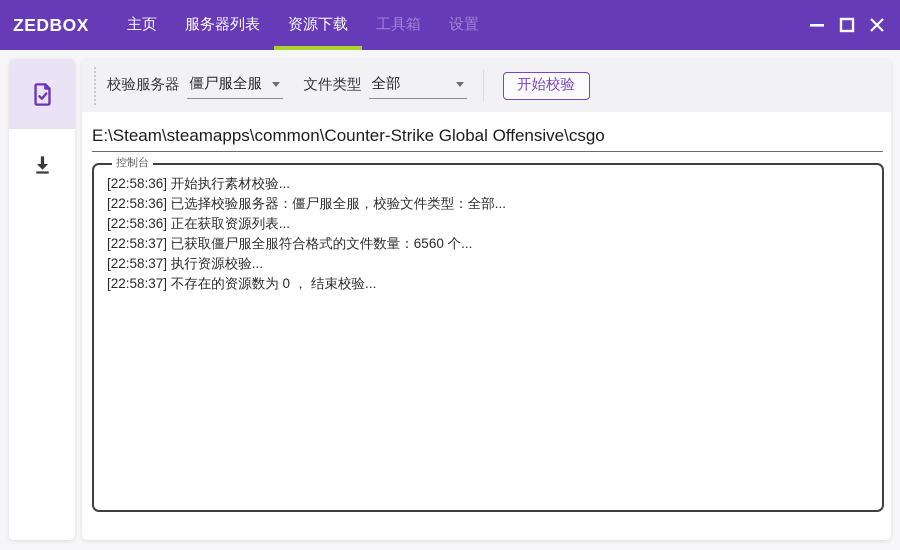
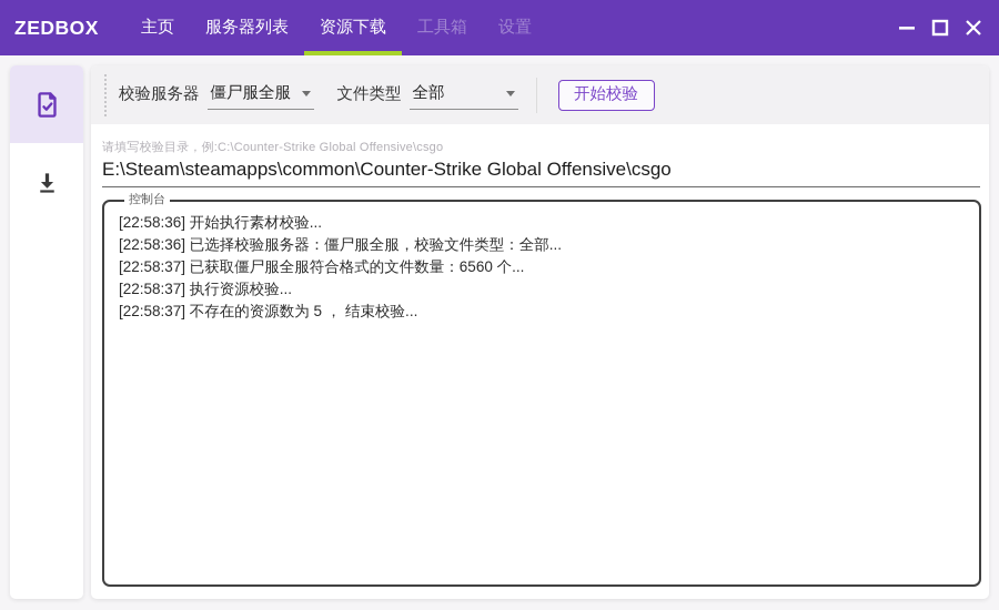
  ZEDBOX
  主页
  服务器列表
  资源下载
  工具箱
  设置
  校验服务器
  僵尸服全服
  文件类型
  全部
  开始校验
+ 请填写校验目录，例:C:\Counter-Strike Global Offensive\csgo
  E:\Steam\steamapps\common\Counter-Strike Global Offensive\csgo
  控制台
  [22:58:36] 开始执行素材校验...
  [22:58:36] 已选择校验服务器：僵尸服全服，校验文件类型：全部...
- [22:58:36] 正在获取资源列表...
  [22:58:37] 已获取僵尸服全服符合格式的文件数量：6560 个...
  [22:58:37] 执行资源校验...
- [22:58:37] 不存在的资源数为 0 ， 结束校验...
+ [22:58:37] 不存在的资源数为 5 ， 结束校验...
